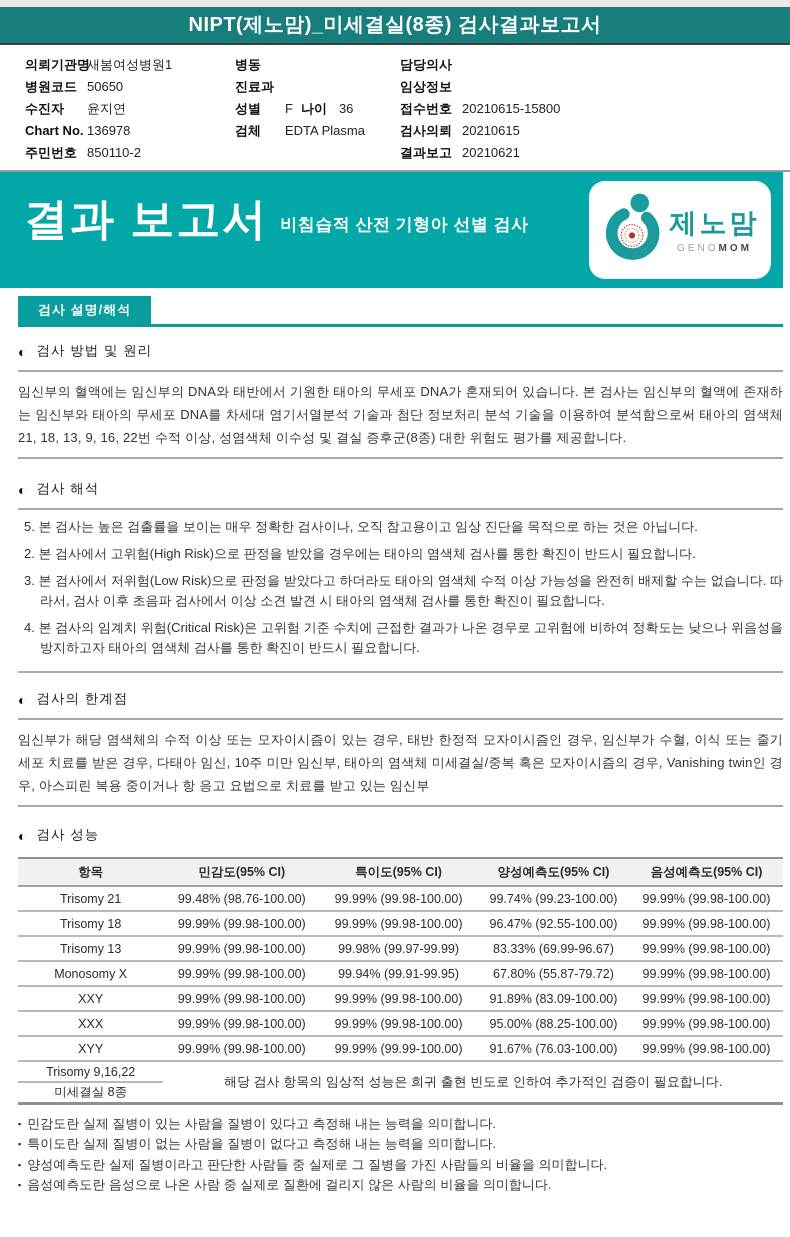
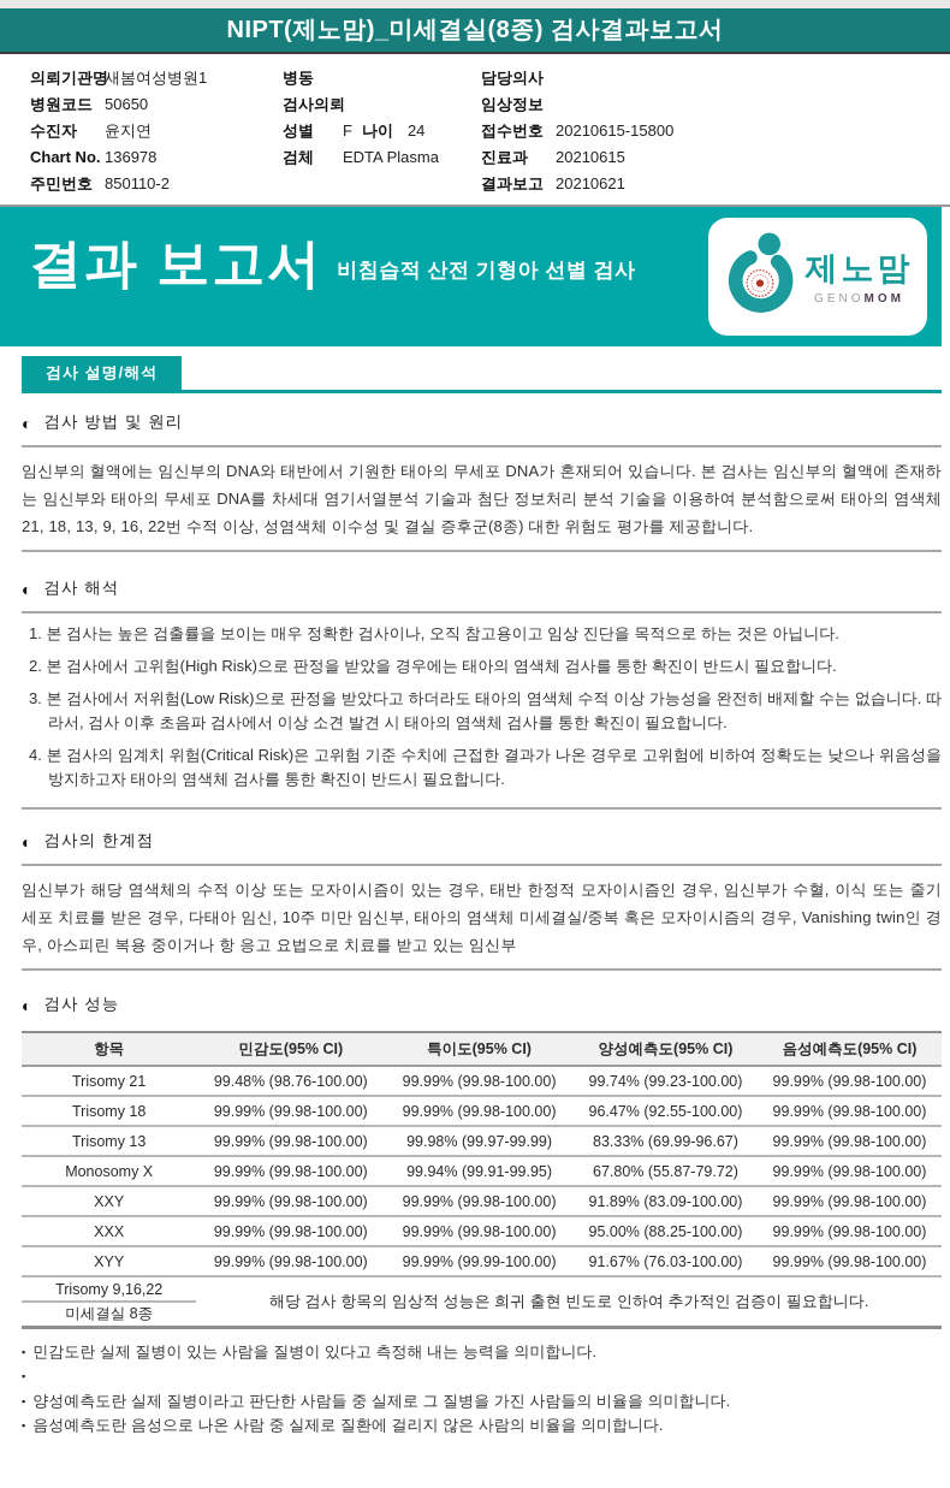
  NIPT(제노맘)_미세결실(8종) 검사결과보고서
  의뢰기관명새봄여성병원1
  병원코드 50650
  수진자 윤지연
  Chart No. 136978
  주민번호 850110-2
  병동
- 진료과
+ 검사의뢰
- 성별 F 나이 36
+ 성별 F 나이 24
  검체 EDTA Plasma
  담당의사
  임상정보
  접수번호 20210615-15800
- 검사의뢰 20210615
+ 진료과 20210615
  결과보고 20210621
  결과 보고서
  비침습적 산전 기형아 선별 검사
  제노맘
  GENOMOM
  검사 설명/해석
  ◐
  검사 방법 및 원리
  임신부의 혈액에는 임신부의 DNA와 태반에서 기원한 태아의 무세포 DNA가 혼재되어 있습니다. 본 검사는 임신부의 혈액에 존재하는 임신부와 태아의 무세포 DNA를 차세대 염기서열분석 기술과 첨단 정보처리 분석 기술을 이용하여 분석함으로써 태아의 염색체 21, 18, 13, 9, 16, 22번 수적 이상, 성염색체 이수성 및 결실 증후군(8종) 대한 위험도 평가를 제공합니다.
  ◐
  검사 해석
- 5. 본 검사는 높은 검출률을 보이는 매우 정확한 검사이나, 오직 참고용이고 임상 진단을 목적으로 하는 것은 아닙니다.
+ 1. 본 검사는 높은 검출률을 보이는 매우 정확한 검사이나, 오직 참고용이고 임상 진단을 목적으로 하는 것은 아닙니다.
  2. 본 검사에서 고위험(High Risk)으로 판정을 받았을 경우에는 태아의 염색체 검사를 통한 확진이 반드시 필요합니다.
  3. 본 검사에서 저위험(Low Risk)으로 판정을 받았다고 하더라도 태아의 염색체 수적 이상 가능성을 완전히 배제할 수는 없습니다. 따라서, 검사 이후 초음파 검사에서 이상 소견 발견 시 태아의 염색체 검사를 통한 확진이 필요합니다.
  4. 본 검사의 임계치 위험(Critical Risk)은 고위험 기준 수치에 근접한 결과가 나온 경우로 고위험에 비하여 정확도는 낮으나 위음성을 방지하고자 태아의 염색체 검사를 통한 확진이 반드시 필요합니다.
  ◐
  검사의 한계점
  임신부가 해당 염색체의 수적 이상 또는 모자이시즘이 있는 경우, 태반 한정적 모자이시즘인 경우, 임신부가 수혈, 이식 또는 줄기 세포 치료를 받은 경우, 다태아 임신, 10주 미만 임신부, 태아의 염색체 미세결실/중복 혹은 모자이시즘의 경우, Vanishing twin인 경우, 아스피린 복용 중이거나 항 응고 요법으로 치료를 받고 있는 임신부
  ◐
  검사 성능
  항목	민감도(95% CI)	특이도(95% CI)	양성예측도(95% CI)	음성예측도(95% CI)
  Trisomy 21	99.48% (98.76-100.00)	99.99% (99.98-100.00)	99.74% (99.23-100.00)	99.99% (99.98-100.00)
  Trisomy 18	99.99% (99.98-100.00)	99.99% (99.98-100.00)	96.47% (92.55-100.00)	99.99% (99.98-100.00)
  Trisomy 13	99.99% (99.98-100.00)	99.98% (99.97-99.99)	83.33% (69.99-96.67)	99.99% (99.98-100.00)
  Monosomy X	99.99% (99.98-100.00)	99.94% (99.91-99.95)	67.80% (55.87-79.72)	99.99% (99.98-100.00)
  XXY	99.99% (99.98-100.00)	99.99% (99.98-100.00)	91.89% (83.09-100.00)	99.99% (99.98-100.00)
  XXX	99.99% (99.98-100.00)	99.99% (99.98-100.00)	95.00% (88.25-100.00)	99.99% (99.98-100.00)
  XYY	99.99% (99.98-100.00)	99.99% (99.99-100.00)	91.67% (76.03-100.00)	99.99% (99.98-100.00)
  Trisomy 9,16,22	해당 검사 항목의 임상적 성능은 희귀 출현 빈도로 인하여 추가적인 검증이 필요합니다.
  미세결실 8종
  ▪
  민감도란 실제 질병이 있는 사람을 질병이 있다고 측정해 내는 능력을 의미합니다.
  ▪
- 특이도란 실제 질병이 없는 사람을 질병이 없다고 측정해 내는 능력을 의미합니다.
  ▪
  양성예측도란 실제 질병이라고 판단한 사람들 중 실제로 그 질병을 가진 사람들의 비율을 의미합니다.
  ▪
  음성예측도란 음성으로 나온 사람 중 실제로 질환에 걸리지 않은 사람의 비율을 의미합니다.
